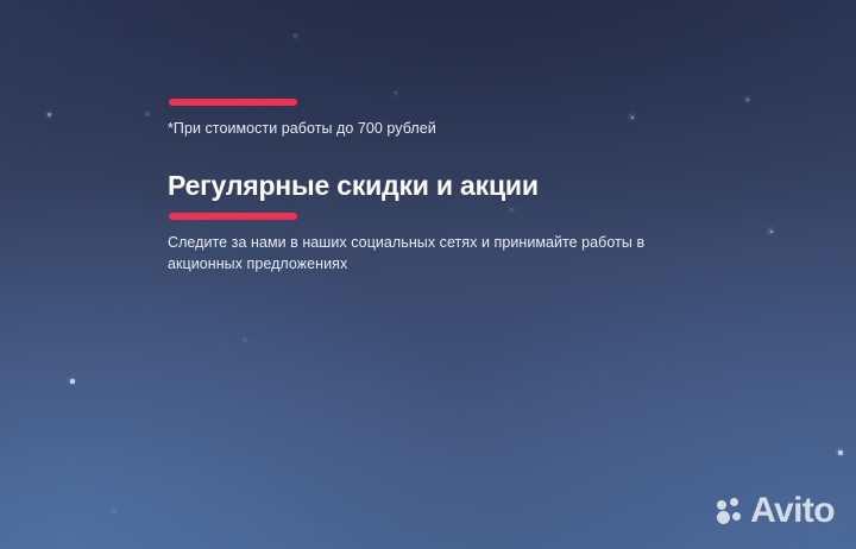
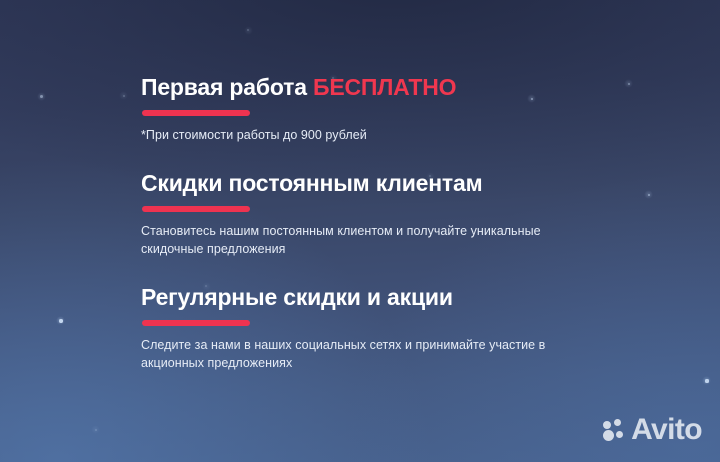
+ Первая работа БЕСПЛАТНО
- *При стоимости работы до 700 рублей
+ *При стоимости работы до 900 рублей
+ Скидки постоянным клиентам
+ Становитесь нашим постоянным клиентом и получайте уникальные скидочные предложения
  Регулярные скидки и акции
- Следите за нами в наших социальных сетях и принимайте работы в акционных предложениях
+ Следите за нами в наших социальных сетях и принимайте участие в акционных предложениях
  Avito
